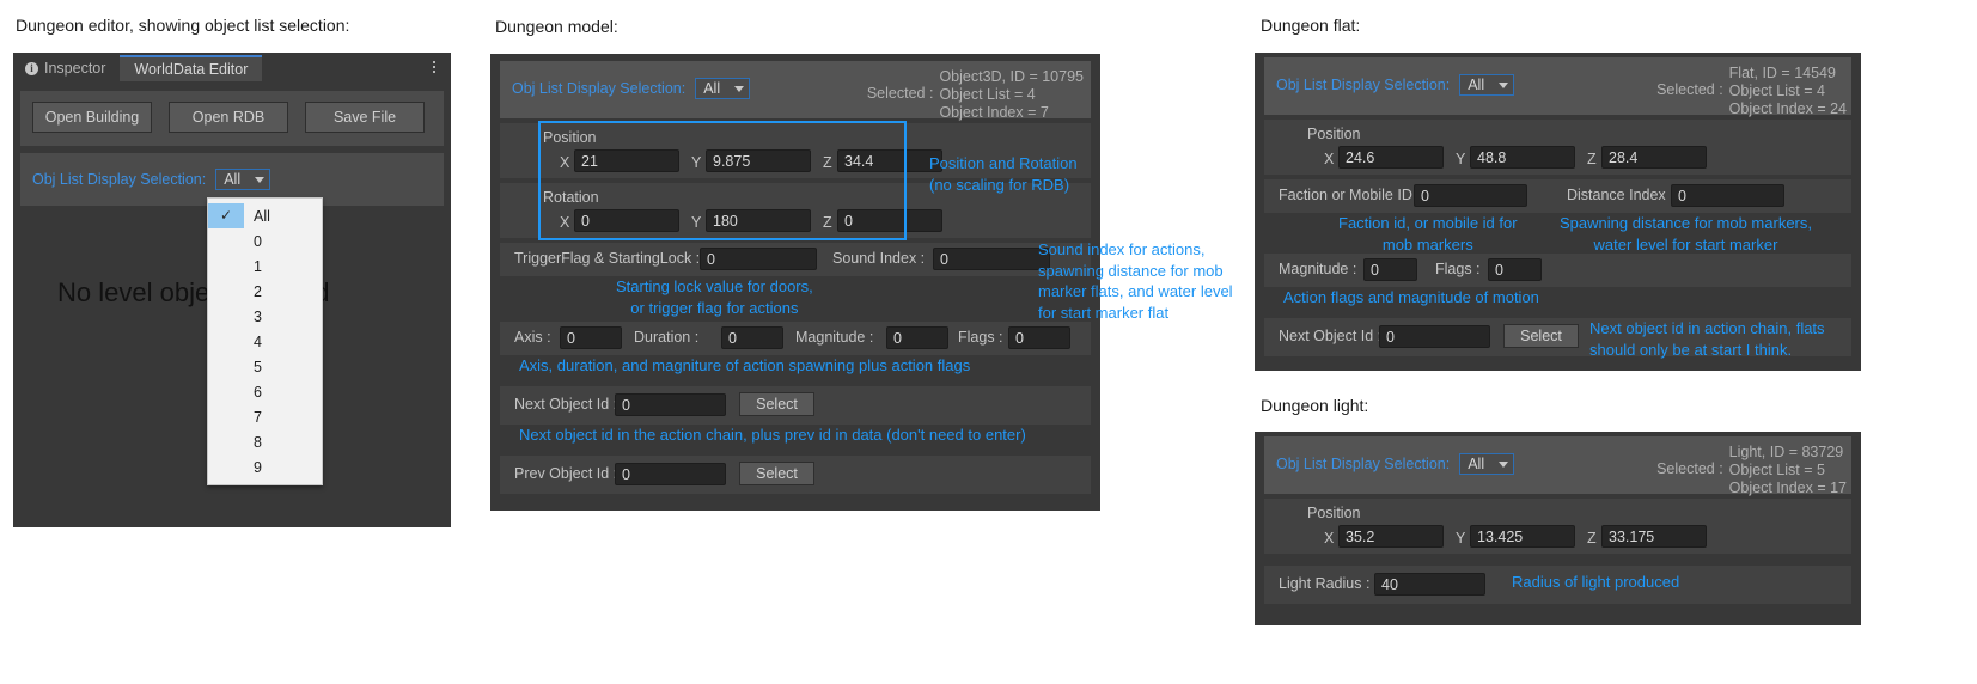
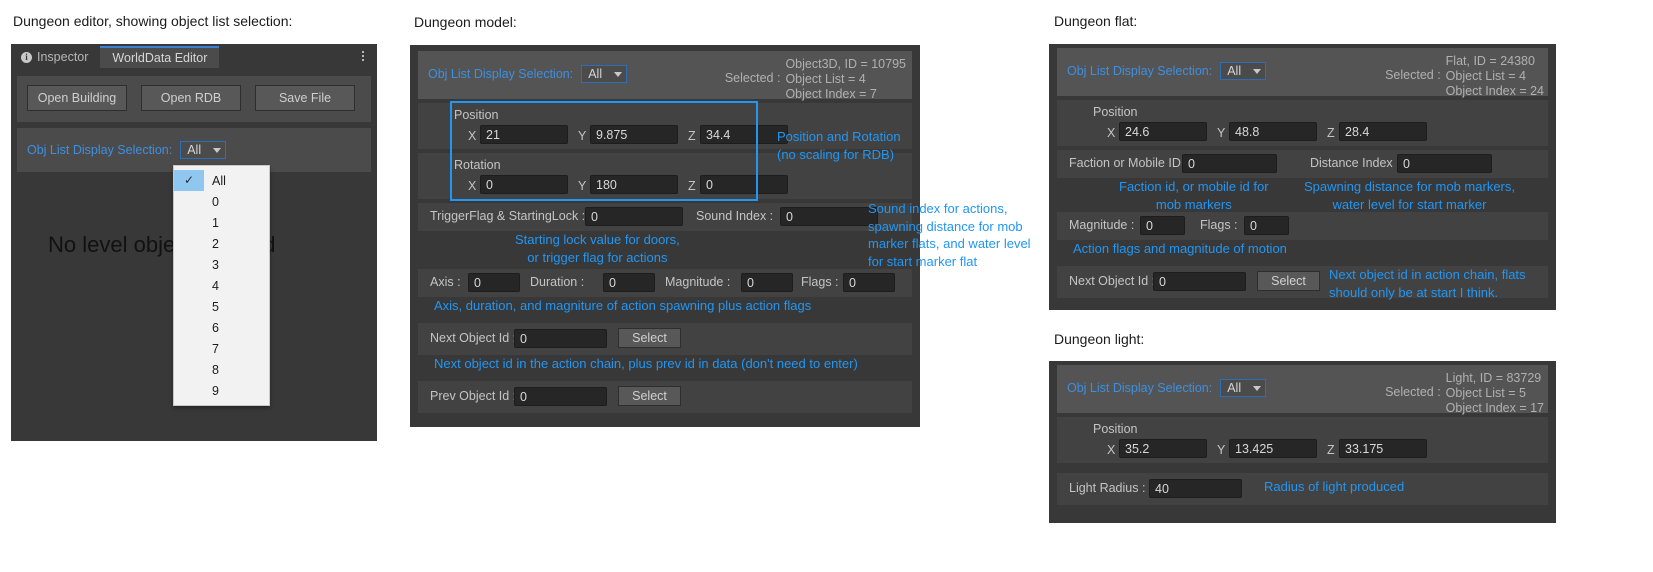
  Dungeon editor, showing object list selection:
  i
  Inspector
  WorldData Editor
  Open Building
  Open RDB
  Save File
  Obj List Display Selection:
  All
  ✓
  All
  0
  1
  2
  3
  4
  5
  6
  7
  8
  9
  Dungeon model:
  Obj List Display Selection:
  All
  Selected :
  Object3D, ID = 10795
  Object List = 4
  Object Index = 7
  Position
  X
  21
  Y
  9.875
  Z
  34.4
  Rotation
  X
  0
  Y
  180
  Z
  0
  TriggerFlag & StartingLock :
  0
  Sound Index :
  0
  Starting lock value for doors,
  or trigger flag for actions
  Axis :
  0
  Duration :
  0
  Magnitude :
  0
  Flags :
  0
  Axis, duration, and magniture of action spawning plus action flags
  Next Object Id
  0
  Select
  Next object id in the action chain, plus prev id in data (don't need to enter)
  Prev Object Id
  0
  Select
  Position and Rotation
  (no scaling for RDB)
  Sound index for actions,
  spawning distance for mob
  marker flats, and water level
  for start marker flat
  Dungeon flat:
  Obj List Display Selection:
  All
  Selected :
- Flat, ID = 14549
+ Flat, ID = 24380
  Object List = 4
  Object Index = 24
  Position
  X
  24.6
  Y
  48.8
  Z
  28.4
  Faction or Mobile ID
  0
  Distance Index
  0
  Faction id, or mobile id for
  mob markers
  Spawning distance for mob markers,
  water level for start marker
  Magnitude :
  0
  Flags :
  0
  Action flags and magnitude of motion
  Next Object Id
  0
  Select
  Next object id in action chain, flats
  should only be at start I think.
  Dungeon light:
  Obj List Display Selection:
  All
  Selected :
  Light, ID = 83729
  Object List = 5
  Object Index = 17
  Position
  X
  35.2
  Y
  13.425
  Z
  33.175
  Light Radius :
  40
  Radius of light produced
